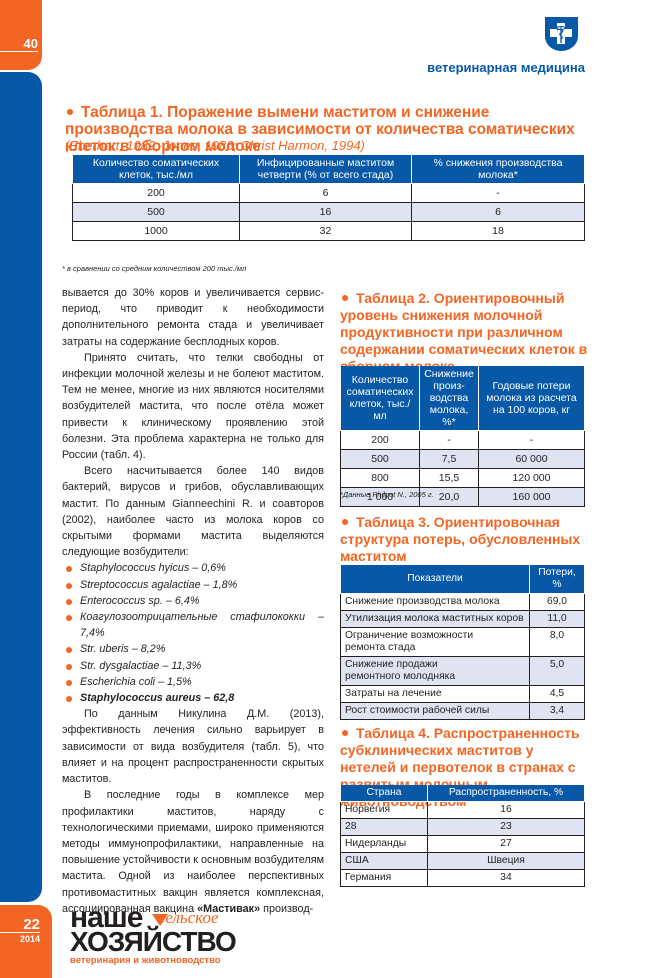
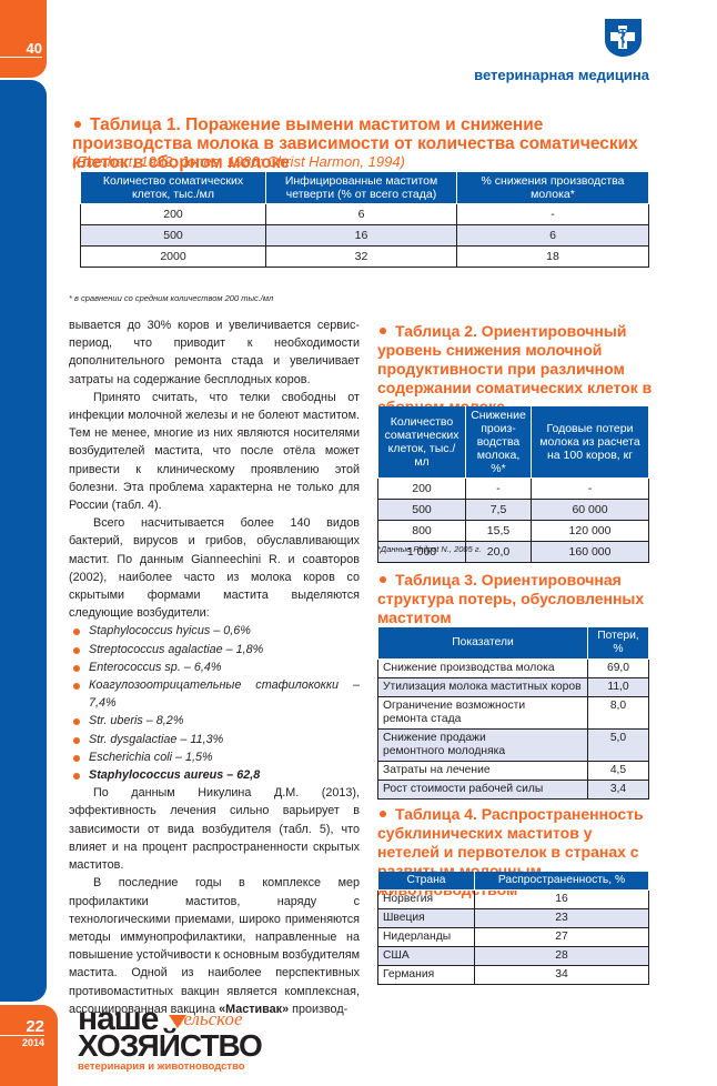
  40
  22
  2014
  ветеринарная медицина
  Таблица 1. Поражение вымени маститом и снижение производства молока в зависимости от количества соматических клеток в сборном молоке
  (Eberhart, 1982; Jones, 1986; Christ Harmon, 1994)
  Количество соматических клеток, тыс./мл	Инфицированные маститом четверти (% от всего стада)	% снижения производства молока*
  200	6	-
  500	16	6
- 1000	32	18
+ 2000	32	18
  * в сравнении со средним количеством 200 тыс./мл
  вывается до 30% коров и увеличивается сервис-период, что приводит к необходимости дополнительного ремонта стада и увеличивает затраты на содержание бесплодных коров.
  Принято считать, что телки свободны от инфекции молочной железы и не болеют маститом. Тем не менее, многие из них являются носителями возбудителей мастита, что после отёла может привести к клиническому проявлению этой болезни. Эта проблема характерна не только для России (табл. 4).
  Всего насчитывается более 140 видов бактерий, вирусов и грибов, обуславливающих мастит. По данным Gianneechini R. и соавторов (2002), наиболее часто из молока коров со скрытыми формами мастита выделяются следующие возбудители:
  Staphylococcus hyicus – 0,6%
  Streptococcus agalactiae – 1,8%
  Enterococcus sp. – 6,4%
  Коагулозоотрицательные стафилококки – 7,4%
  Str. uberis – 8,2%
  Str. dysgalactiae – 11,3%
  Escherichia coli – 1,5%
  Staphylococcus aureus – 62,8
  По данным Никулина Д.М. (2013), эффективность лечения сильно варьирует в зависимости от вида возбудителя (табл. 5), что влияет и на процент распространенности скрытых маститов.
  В последние годы в комплексе мер профилактики маститов, наряду с технологическими приемами, широко применяются методы иммунопрофилактики, направленные на повышение устойчивости к основным возбудителям мастита. Одной из наиболее перспективных противомаститных вакцин является комплексная, ассоциированная вакцина «Мастивак» производ-
  Таблица 2. Ориентировочный уровень снижения молочной продуктивности при различном содержании соматических клеток в
  Количество соматических клеток, тыс./мл	Снижение произ-водства молока, %*	Годовые потери молока из расчета на 100 коров, кг
  200	-	-
  500	7,5	60 000
  800	15,5	120 000
  1 000	20,0	160 000
  *Данные Philpot N., 2005 г.
  Таблица 3. Ориентировочная структура потерь, обусловленных маститом
  Показатели	Потери, %
  Снижение производства молока	69,0
  Утилизация молока маститных коров	11,0
  Ограничение возможности ремонта стада	8,0
  Снижение продажи ремонтного молодняка	5,0
  Затраты на лечение	4,5
  Рост стоимости рабочей силы	3,4
  Таблица 4. Распространенность субклинических маститов у нетелей и первотелок в странах с развитым молочным
  Страна	Распространенность, %
  Норвегия	16
- 28	23
+ Швеция	23
  Нидерланды	27
- США	Швеция
+ США	28
  Германия	34
  наше
  сельское
  ХОЗЯЙСТВО
  ветеринария и животноводство
